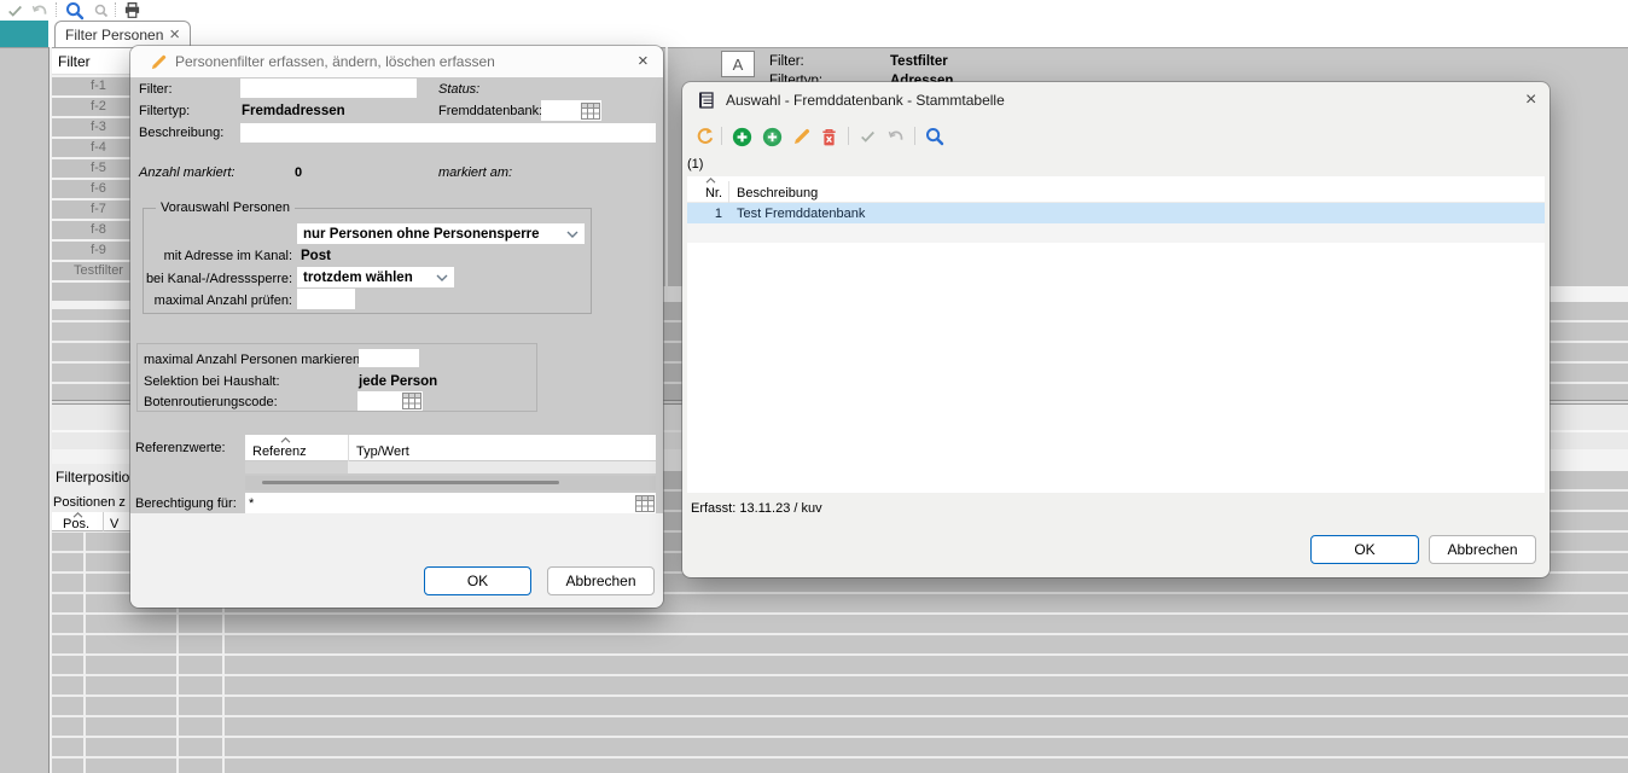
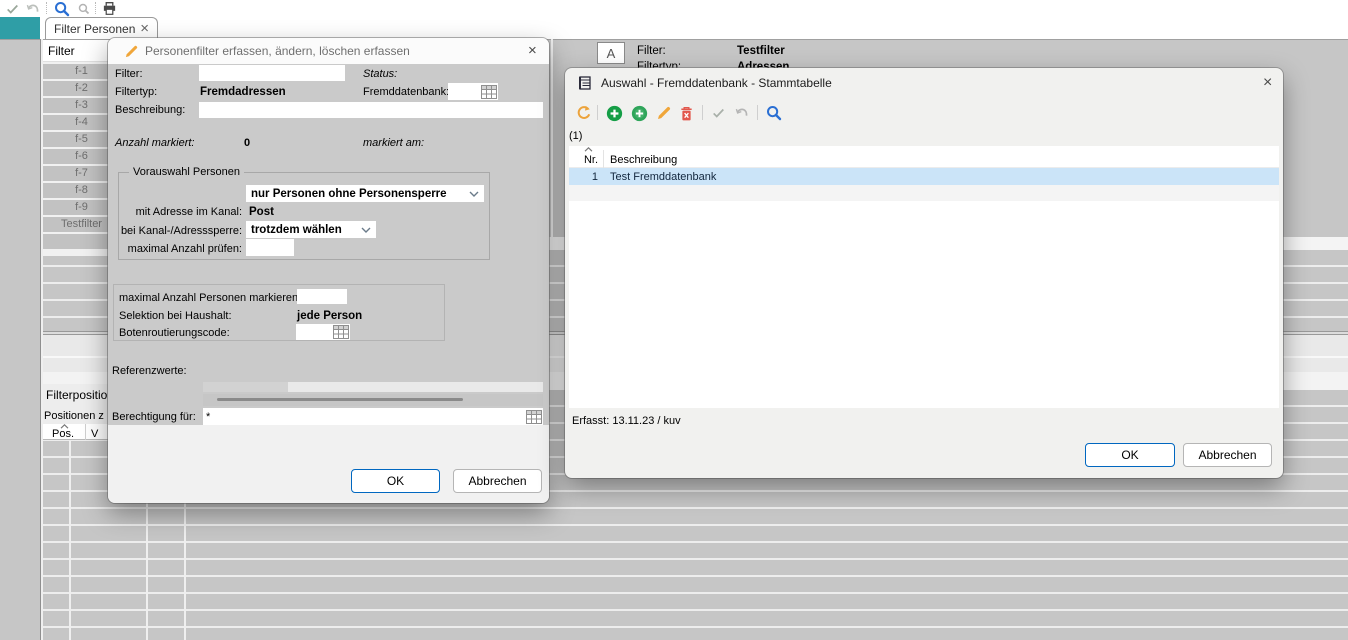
  Filter Personen
  ×
  Filter
  f-1
  f-2
  f-3
  f-4
  f-5
  f-6
  f-7
  f-8
  f-9
  Testfilter
  A
  Filter:
  Testfilter
  Filtertyp:
  Adressen
  Filterpositio
  Positionen z
  Pos.
  V
  Personenfilter erfassen, ändern, löschen erfassen
  ×
  Filter:
  Status:
  Filtertyp:
  Fremdadressen
  Fremddatenbank
  Beschreibung:
  Anzahl markiert:
  0
  markiert am:
  Vorauswahl Personen
  nur Personen ohne Personensperre
  mit Adresse im Kanal:
  Post
  bei Kanal-/Adresssperre:
  trotzdem wählen
  maximal Anzahl prüfen:
  maximal Anzahl Personen markieren
  Selektion bei Haushalt:
  jede Person
  Botenroutierungscode:
  Referenzwerte:
- Referenz
- Typ/Wert
  Berechtigung für:
  *
  OK
  Abbrechen
  Auswahl - Fremddatenbank - Stammtabelle
  ×
  (1)
  Nr.
  Beschreibung
  1
  Test Fremddatenbank
  Erfasst: 13.11.23 / kuv
  OK
  Abbrechen
